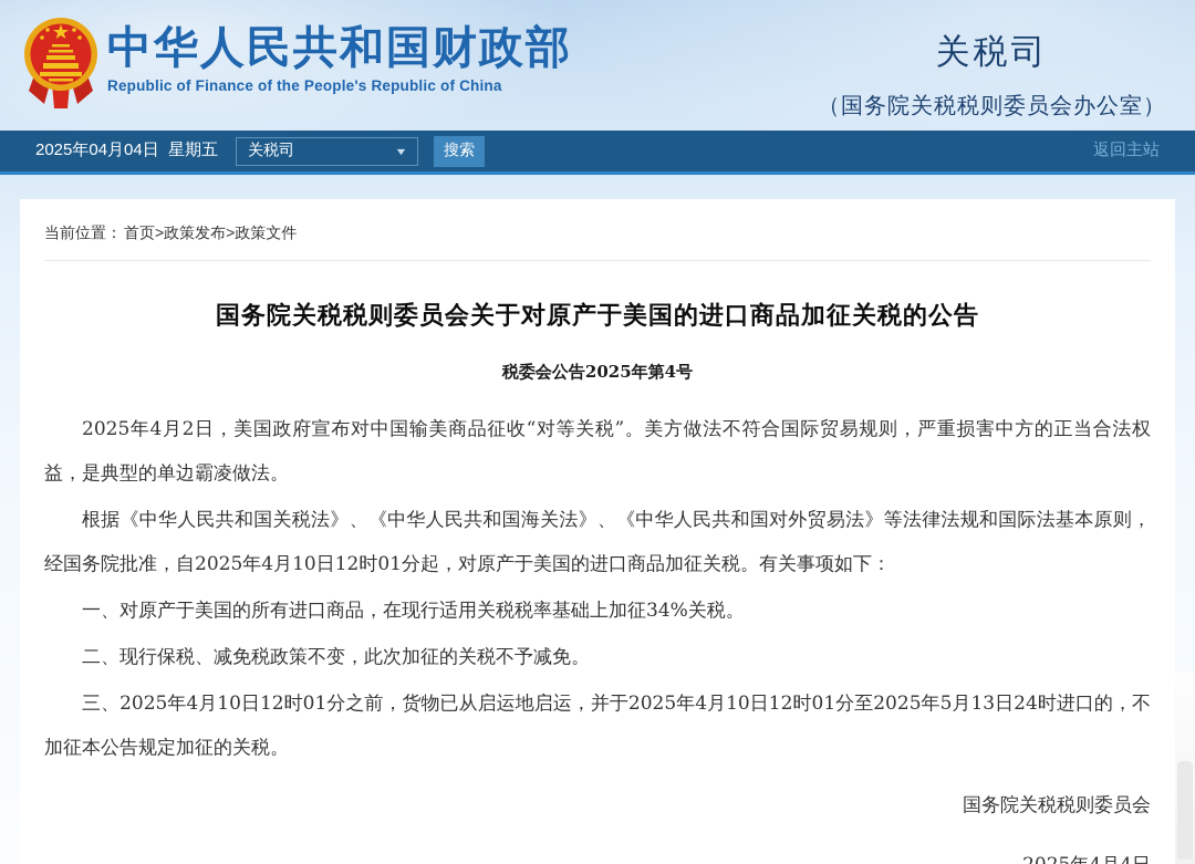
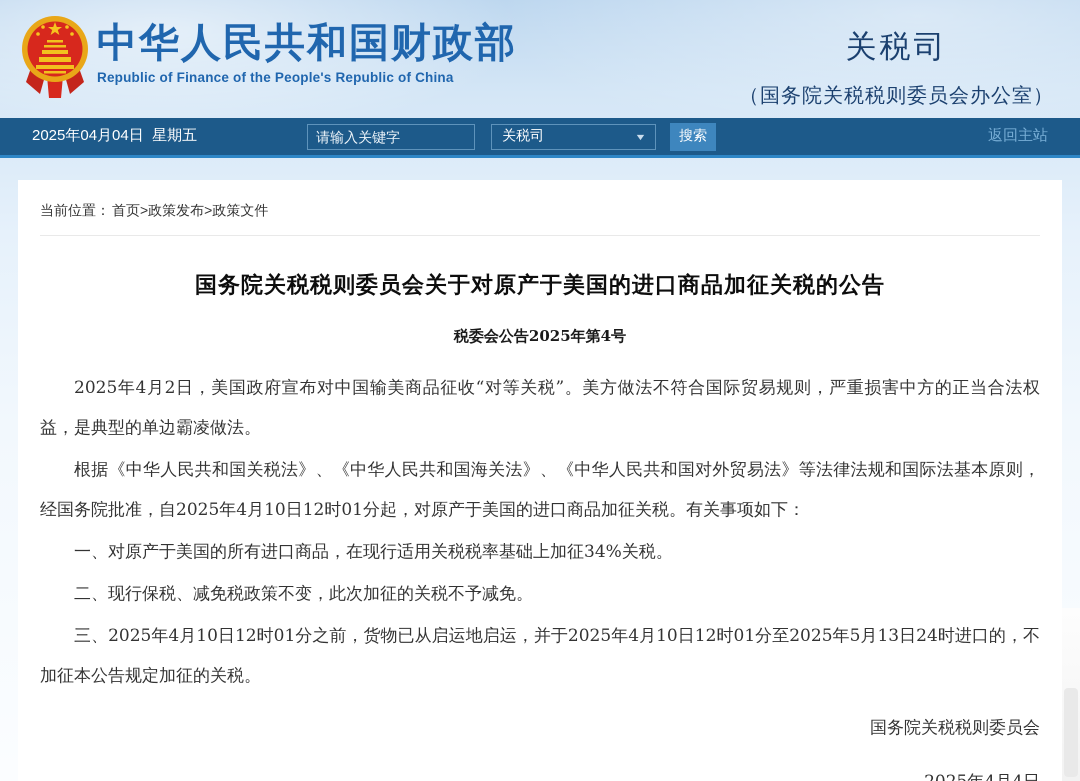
  中华人民共和国财政部
  Republic of Finance of the People's Republic of China
  关税司
  （国务院关税税则委员会办公室）
  2025年04月04日 星期五
+ 请输入关键字
  关税司
  ▼
  搜索
  返回主站
  当前位置： 首页>政策发布>政策文件
  国务院关税税则委员会关于对原产于美国的进口商品加征关税的公告
  税委会公告2025年第4号
  2025年4月2日，美国政府宣布对中国输美商品征收“对等关税”。美方做法不符合国际贸易规则，严重损害中方的正当合法权益，是典型的单边霸凌做法。
  根据《中华人民共和国关税法》、《中华人民共和国海关法》、《中华人民共和国对外贸易法》等法律法规和国际法基本原则，经国务院批准，自2025年4月10日12时01分起，对原产于美国的进口商品加征关税。有关事项如下：
  一、对原产于美国的所有进口商品，在现行适用关税税率基础上加征34%关税。
  二、现行保税、减免税政策不变，此次加征的关税不予减免。
  三、2025年4月10日12时01分之前，货物已从启运地启运，并于2025年4月10日12时01分至2025年5月13日24时进口的，不加征本公告规定加征的关税。
  国务院关税税则委员会
